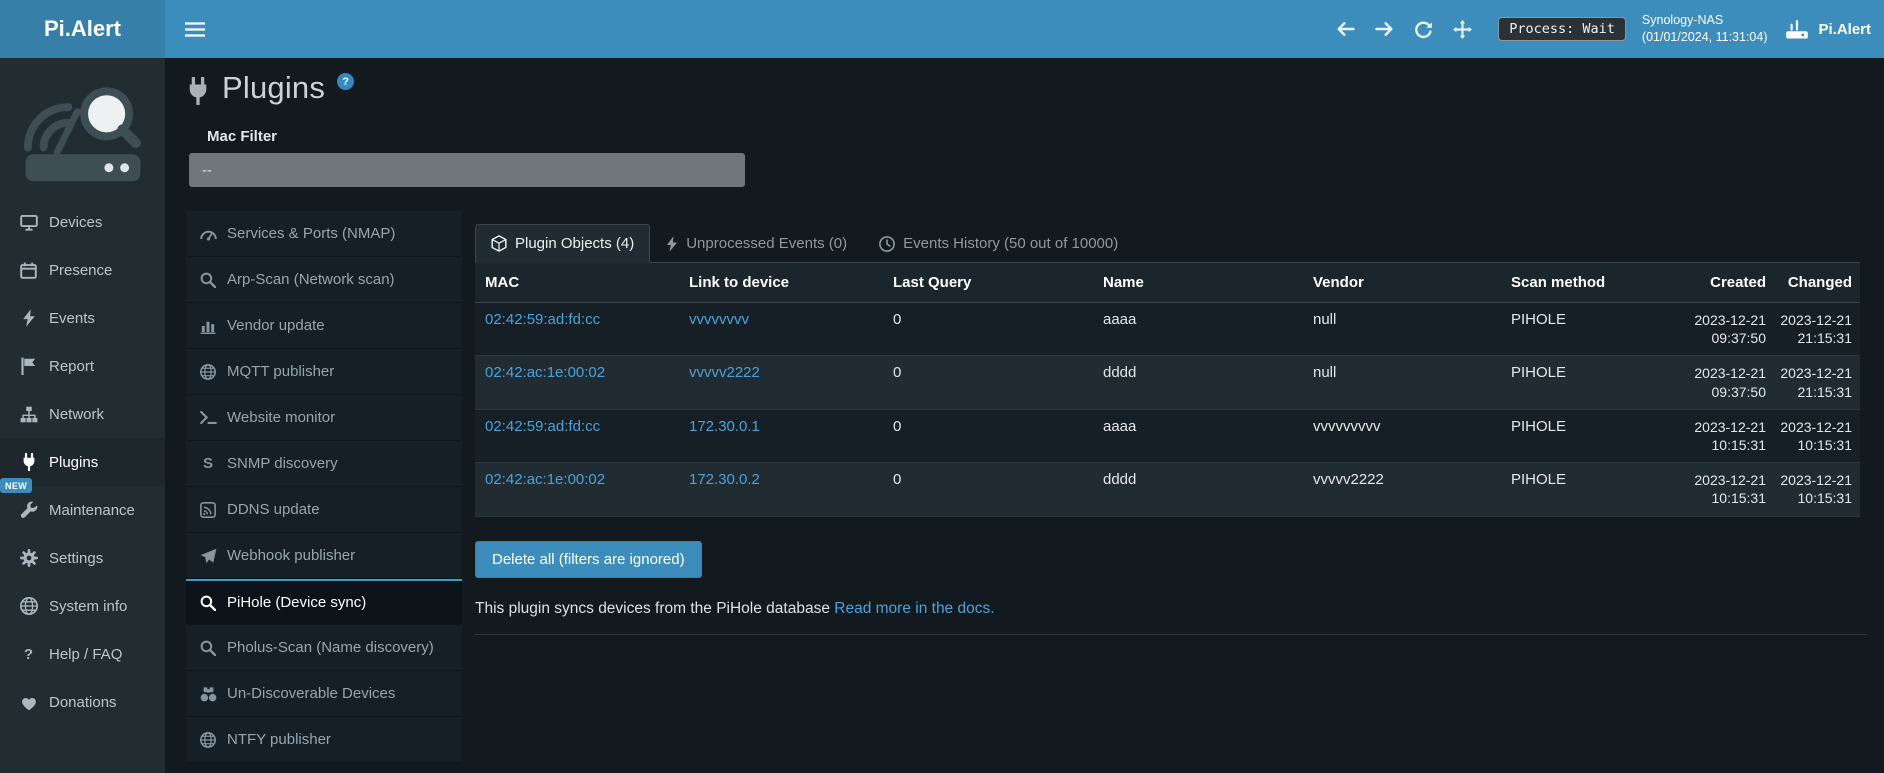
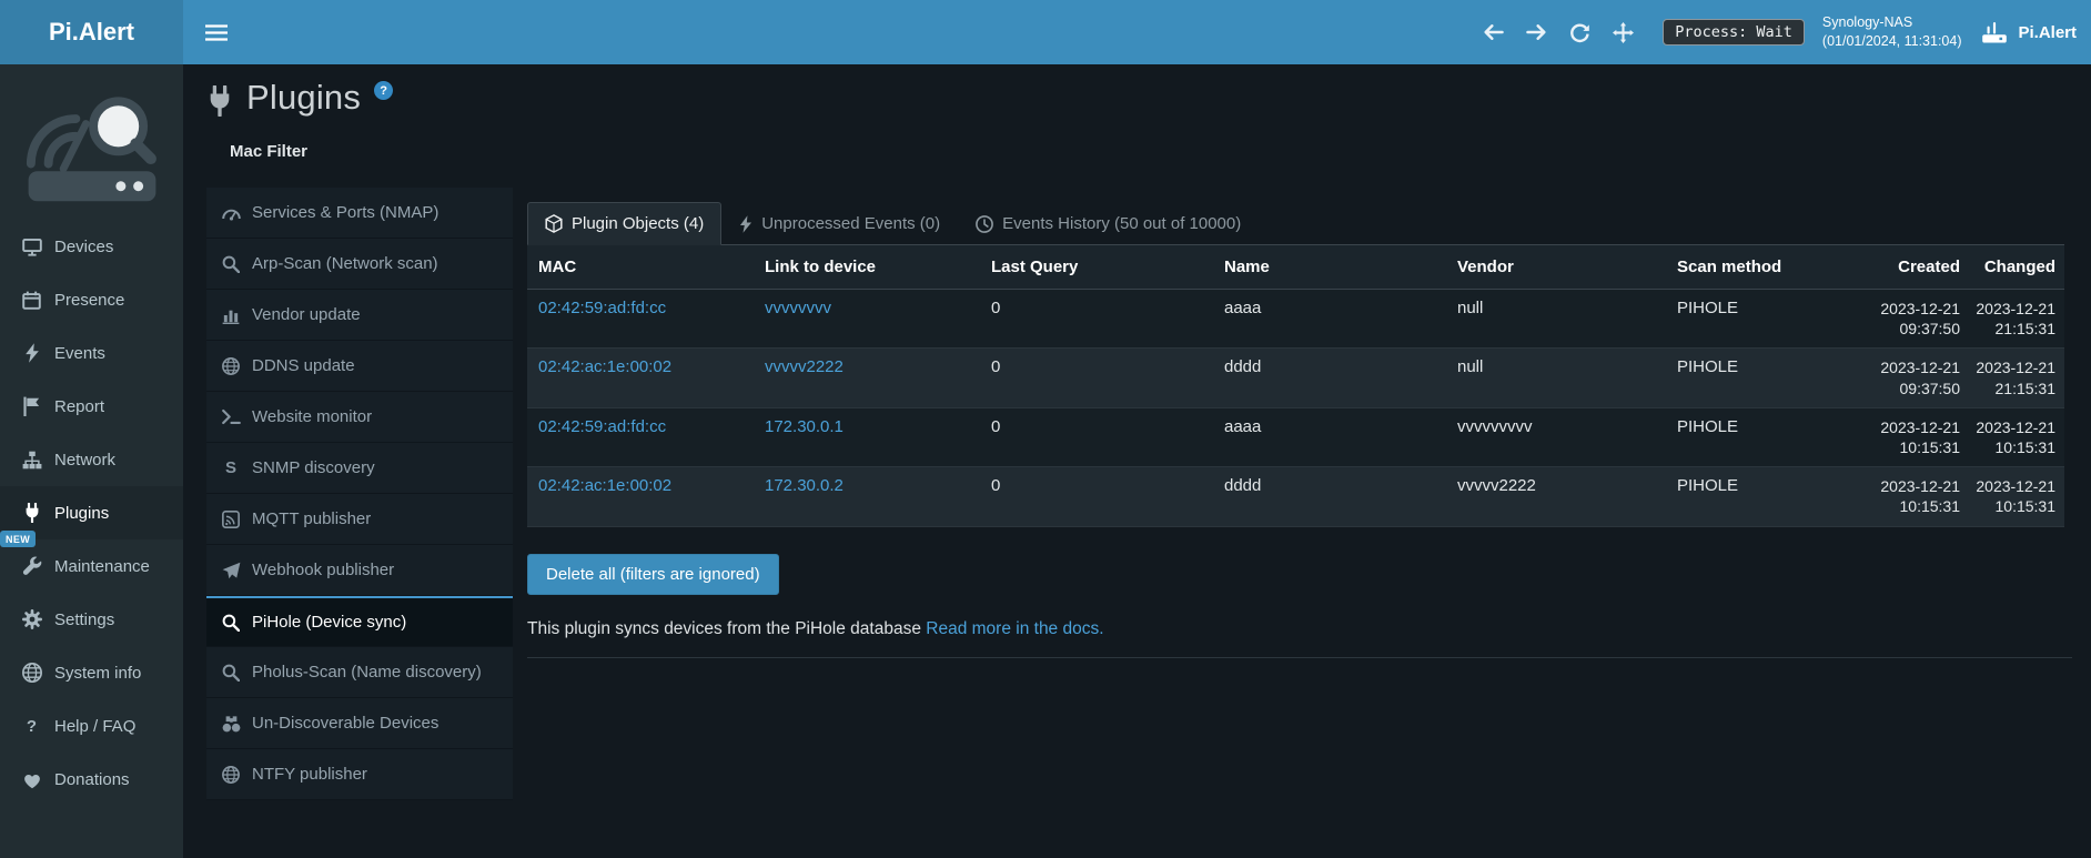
  Pi.Alert
  Process: Wait
  Synology-NAS
  (01/01/2024, 11:31:04)
  Pi.Alert
  Devices
  Presence
  Events
  Report
  Network
  Plugins
  NEW
  Maintenance
  Settings
  System info
  ?
  Help / FAQ
  Donations
  Plugins
  ?
  Mac Filter
- --
  Services & Ports (NMAP)
  Arp-Scan (Network scan)
  Vendor update
- MQTT publisher
+ DDNS update
  Website monitor
  S
  SNMP discovery
- DDNS update
+ MQTT publisher
  Webhook publisher
  PiHole (Device sync)
  Pholus-Scan (Name discovery)
  Un-Discoverable Devices
  NTFY publisher
  Plugin Objects (4)
  Unprocessed Events (0)
  Events History (50 out of 10000)
  MAC	Link to device	Last Query	Name	Vendor	Scan method	Created	Changed
  02:42:59:ad:fd:cc	vvvvvvvv	0	aaaa	null	PIHOLE	2023-12-21 09:37:50	2023-12-21 21:15:31
  02:42:ac:1e:00:02	vvvvv2222	0	dddd	null	PIHOLE	2023-12-21 09:37:50	2023-12-21 21:15:31
  02:42:59:ad:fd:cc	172.30.0.1	0	aaaa	vvvvvvvvv	PIHOLE	2023-12-21 10:15:31	2023-12-21 10:15:31
  02:42:ac:1e:00:02	172.30.0.2	0	dddd	vvvvv2222	PIHOLE	2023-12-21 10:15:31	2023-12-21 10:15:31
  Delete all (filters are ignored)
  This plugin syncs devices from the PiHole database Read more in the docs.
